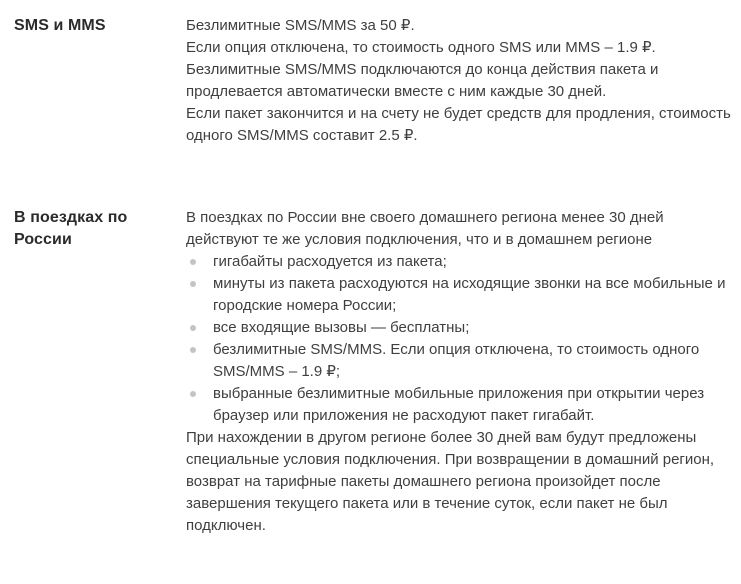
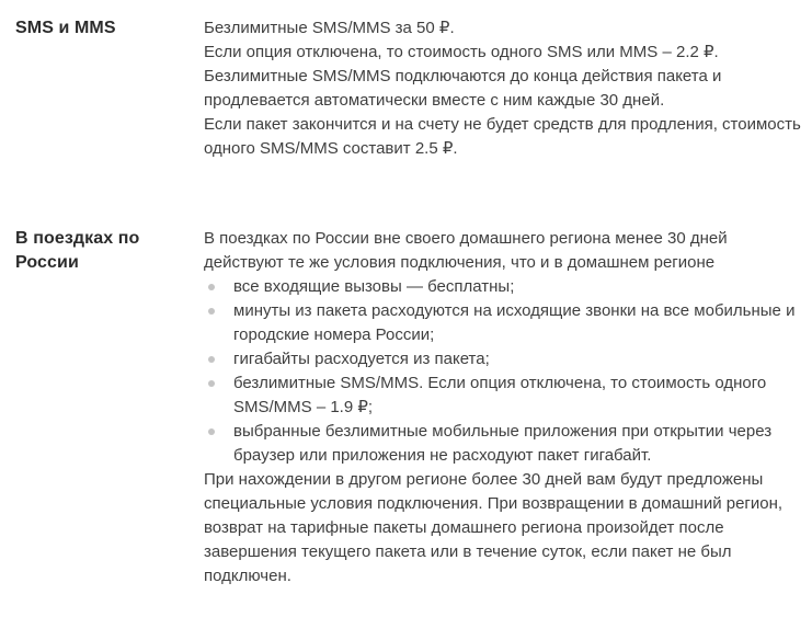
  SMS и MMS
  Безлимитные SMS/MMS за 50 ₽.
- Если опция отключена, то стоимость одного SMS или MMS – 1.9 ₽.
+ Если опция отключена, то стоимость одного SMS или MMS – 2.2 ₽.
  Безлимитные SMS/MMS подключаются до конца действия пакета и продлевается автоматически вместе с ним каждые 30 дней.
  Если пакет закончится и на счету не будет средств для продления, стоимость одного SMS/MMS составит 2.5 ₽.
  В поездках по России
  В поездках по России вне своего домашнего региона менее 30 дней действуют те же условия подключения, что и в домашнем регионе
- гигабайты расходуется из пакета;
+ все входящие вызовы — бесплатны;
  минуты из пакета расходуются на исходящие звонки на все мобильные и городские номера России;
- все входящие вызовы — бесплатны;
+ гигабайты расходуется из пакета;
  безлимитные SMS/MMS. Если опция отключена, то стоимость одного SMS/MMS – 1.9 ₽;
  выбранные безлимитные мобильные приложения при открытии через браузер или приложения не расходуют пакет гигабайт.
  При нахождении в другом регионе более 30 дней вам будут предложены специальные условия подключения. При возвращении в домашний регион, возврат на тарифные пакеты домашнего региона произойдет после завершения текущего пакета или в течение суток, если пакет не был подключен.
